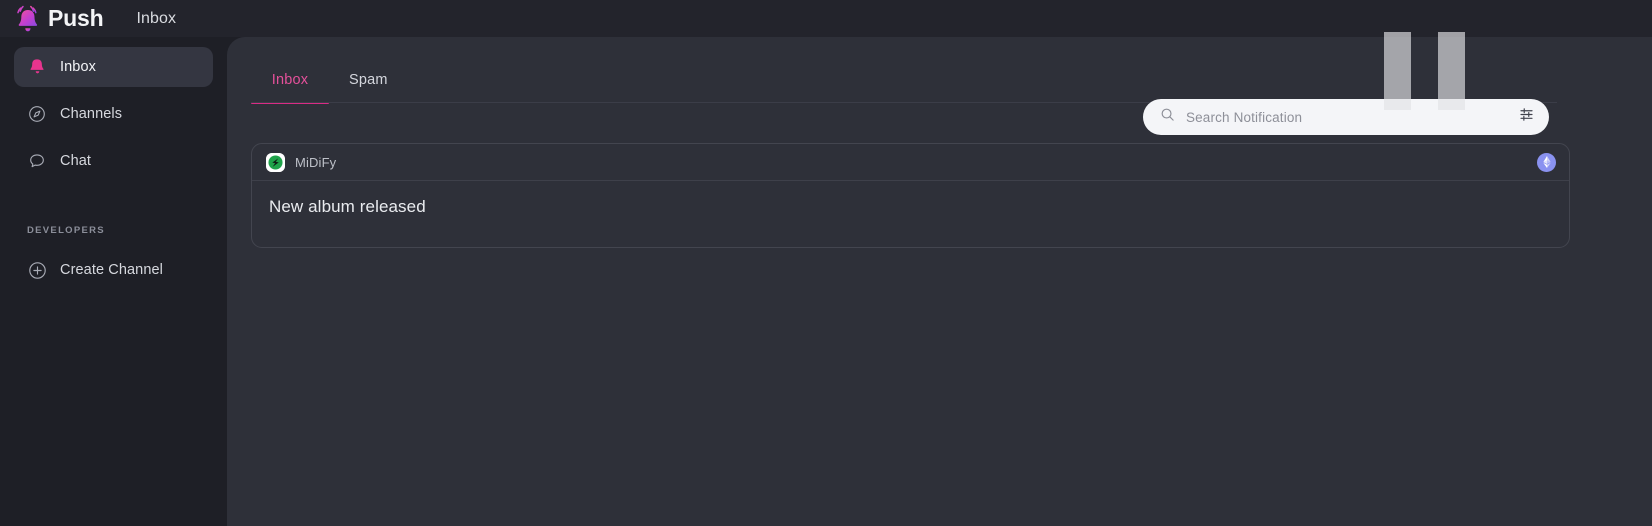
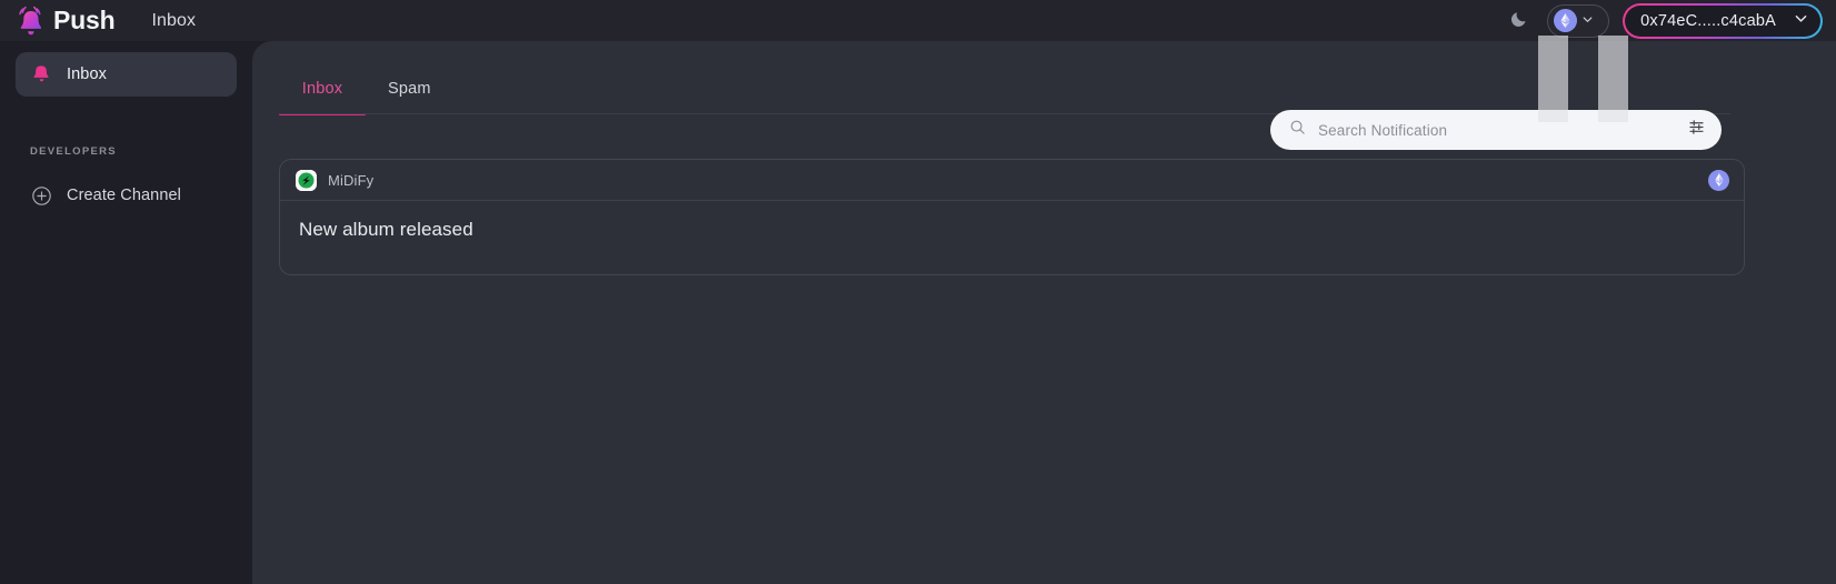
  Push
  Inbox
+ 0x74eC.....c4cabA
  Inbox
- Channels
- Chat
  DEVELOPERS
  Create Channel
  Inbox
  Spam
  Search Notification
  MiDiFy
  New album released
